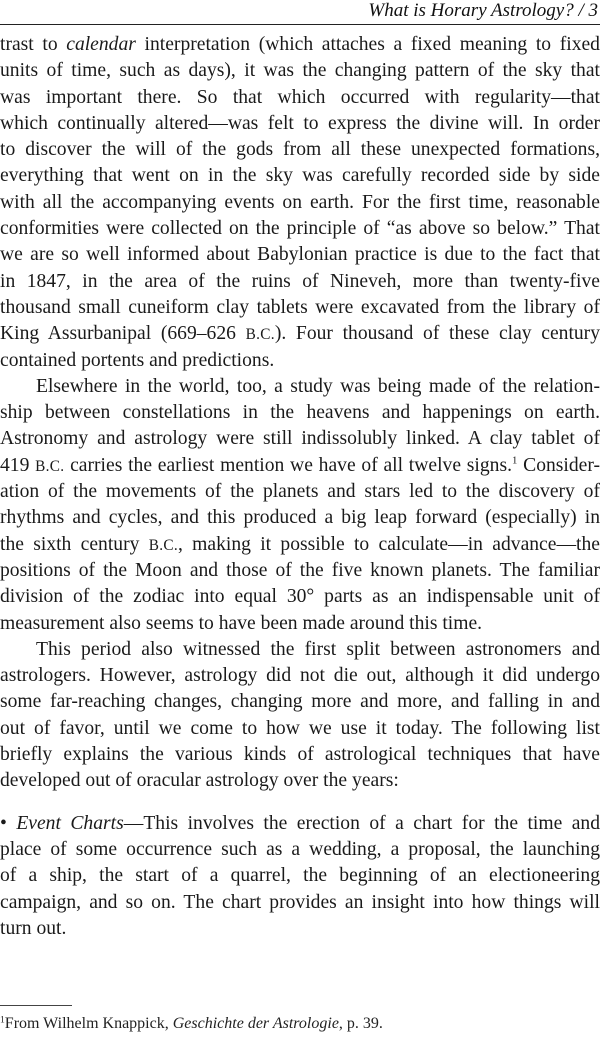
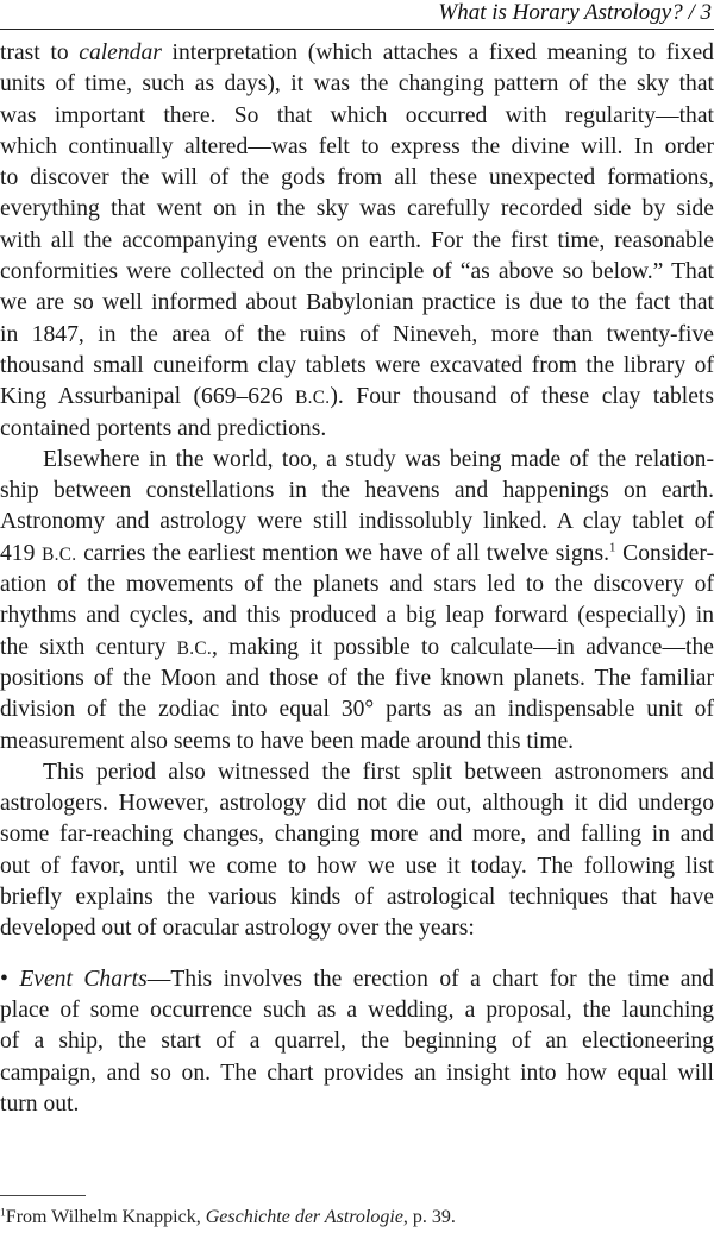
  What is Horary Astrology? / 3
  trast to calendar interpretation (which attaches a fixed meaning to fixed
  units of time, such as days), it was the changing pattern of the sky that
  was important there. So that which occurred with regularity—that
  which continually altered—was felt to express the divine will. In order
  to discover the will of the gods from all these unexpected formations,
  everything that went on in the sky was carefully recorded side by side
  with all the accompanying events on earth. For the first time, reasonable
  conformities were collected on the principle of “as above so below.” That
  we are so well informed about Babylonian practice is due to the fact that
  in 1847, in the area of the ruins of Nineveh, more than twenty-five
  thousand small cuneiform clay tablets were excavated from the library of
- King Assurbanipal (669–626 B.C.). Four thousand of these clay century
+ King Assurbanipal (669–626 B.C.). Four thousand of these clay tablets
  contained portents and predictions.
  Elsewhere in the world, too, a study was being made of the relation-
  ship between constellations in the heavens and happenings on earth.
  Astronomy and astrology were still indissolubly linked. A clay tablet of
  419 B.C. carries the earliest mention we have of all twelve signs.1 Consider-
  ation of the movements of the planets and stars led to the discovery of
  rhythms and cycles, and this produced a big leap forward (especially) in
  the sixth century B.C., making it possible to calculate—in advance—the
  positions of the Moon and those of the five known planets. The familiar
  division of the zodiac into equal 30° parts as an indispensable unit of
  measurement also seems to have been made around this time.
  This period also witnessed the first split between astronomers and
  astrologers. However, astrology did not die out, although it did undergo
  some far-reaching changes, changing more and more, and falling in and
  out of favor, until we come to how we use it today. The following list
  briefly explains the various kinds of astrological techniques that have
  developed out of oracular astrology over the years:
  • Event Charts—This involves the erection of a chart for the time and
  place of some occurrence such as a wedding, a proposal, the launching
  of a ship, the start of a quarrel, the beginning of an electioneering
- campaign, and so on. The chart provides an insight into how things will
+ campaign, and so on. The chart provides an insight into how equal will
  turn out.
  1From Wilhelm Knappick, Geschichte der Astrologie, p. 39.
